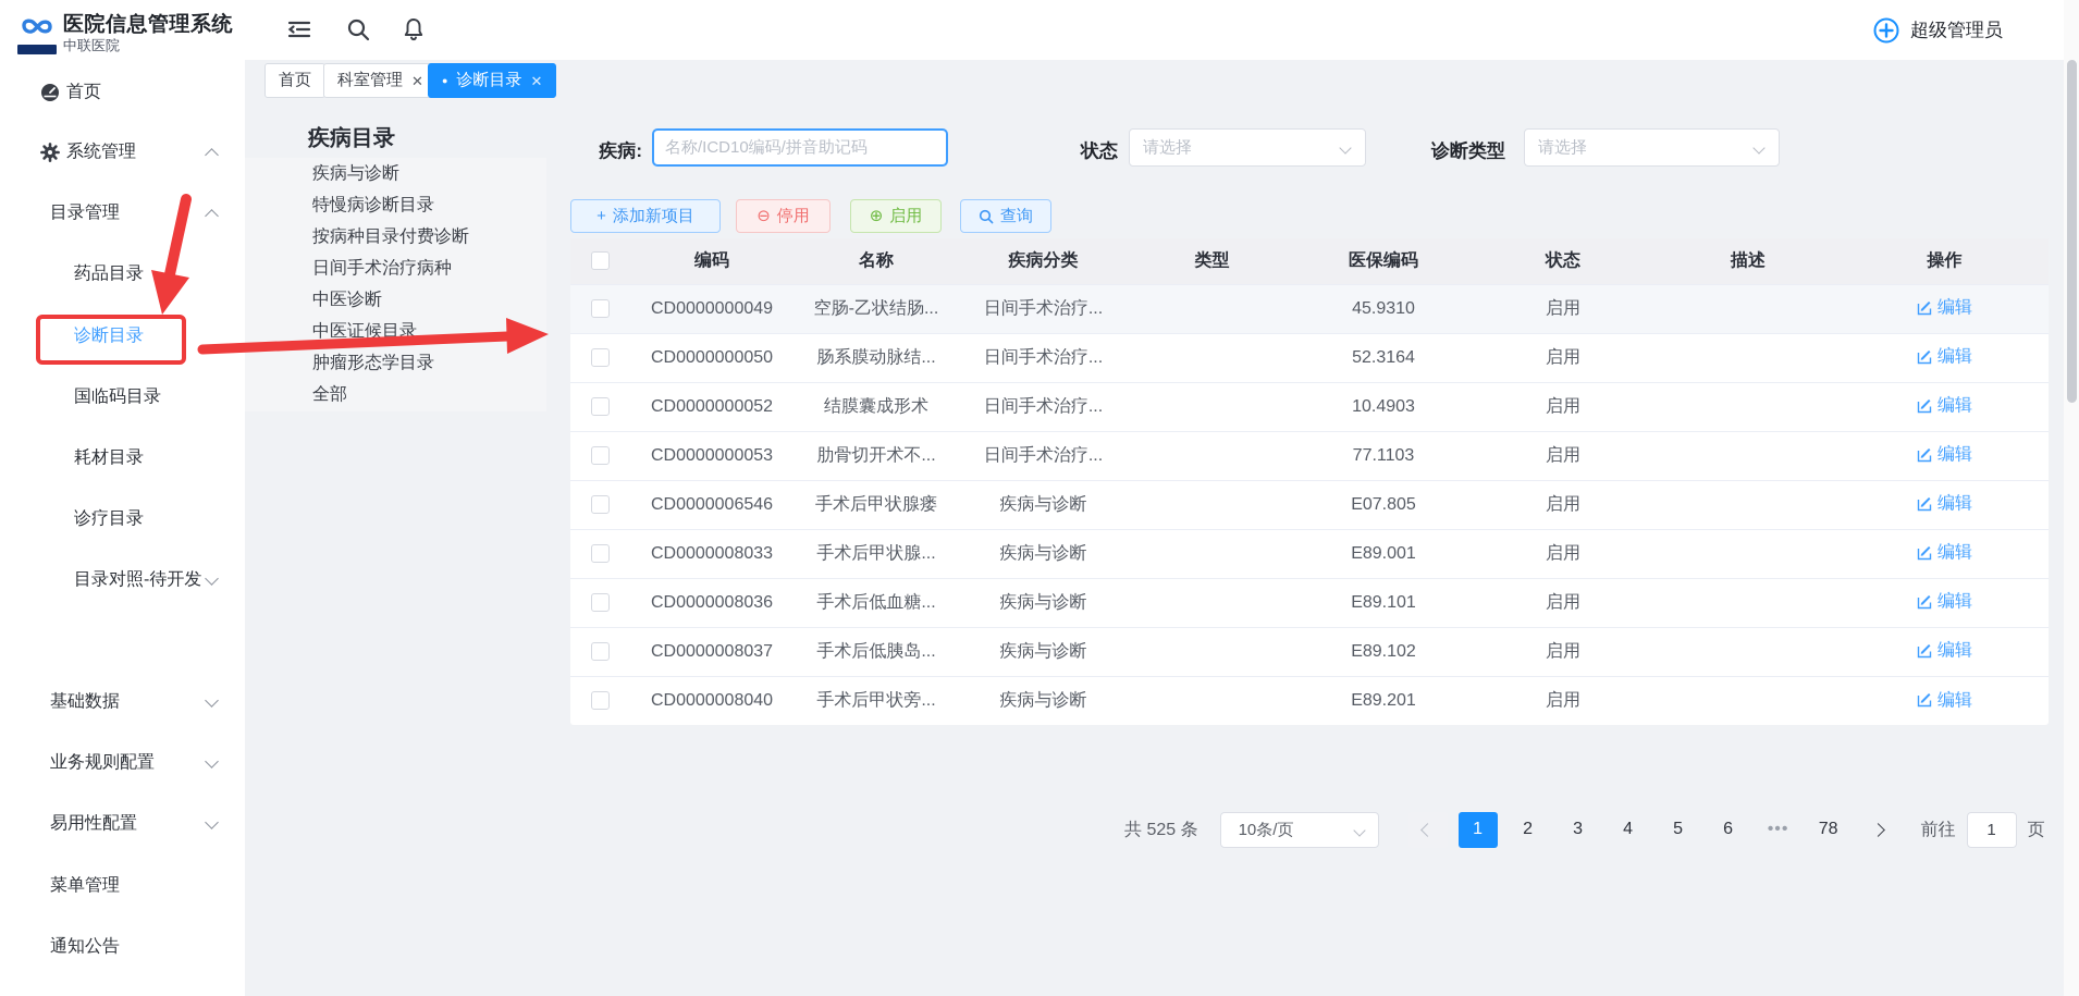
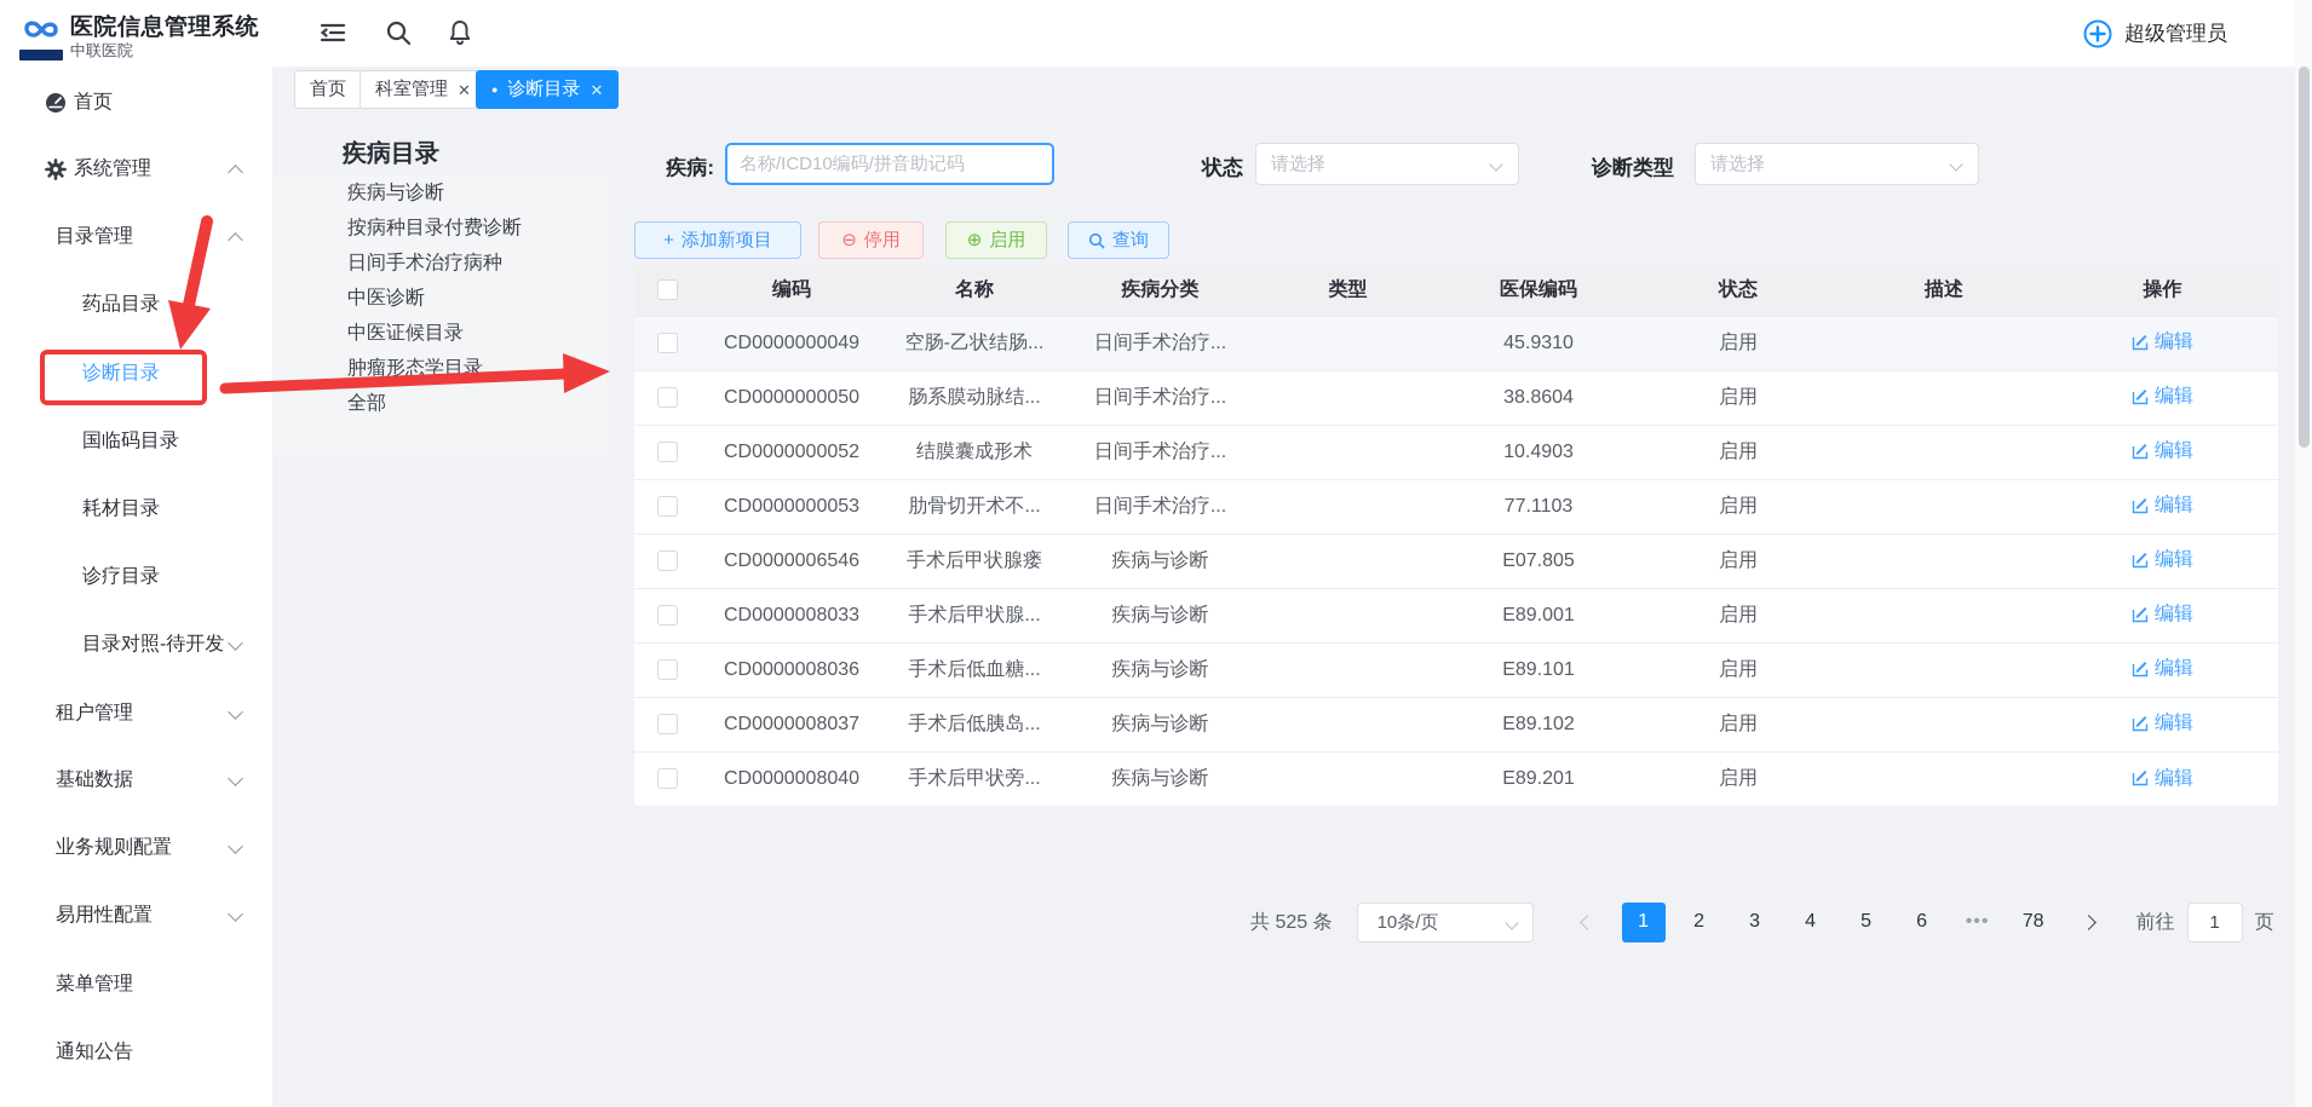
  医院信息管理系统
  中联医院
  首页
  系统管理
  目录管理
  药品目录
  诊断目录
  国临码目录
  耗材目录
  诊疗目录
  目录对照-待开发
+ 租户管理
  基础数据
  业务规则配置
  易用性配置
  菜单管理
  通知公告
  超级管理员
  首页
  科室管理
  ✕
  ●
  诊断目录
  ✕
  疾病目录
  疾病与诊断
- 特慢病诊断目录
  按病种目录付费诊断
  日间手术治疗病种
  中医诊断
  中医证候目录
  肿瘤形态学目录
  全部
  疾病:
  名称/ICD10编码/拼音助记码
  状态
  请选择
  诊断类型
  请选择
  +
  添加新项目
  ⊖
  停用
  ⊕
  启用
  查询
  	编码	名称	疾病分类	类型	医保编码	状态	描述	操作
  	CD0000000049	空肠-乙状结肠...	日间手术治疗...		45.9310	启用		编辑
- 	CD0000000050	肠系膜动脉结...	日间手术治疗...		52.3164	启用		编辑
+ 	CD0000000050	肠系膜动脉结...	日间手术治疗...		38.8604	启用		编辑
  	CD0000000052	结膜囊成形术	日间手术治疗...		10.4903	启用		编辑
  	CD0000000053	肋骨切开术不...	日间手术治疗...		77.1103	启用		编辑
  	CD0000006546	手术后甲状腺瘘	疾病与诊断		E07.805	启用		编辑
  	CD0000008033	手术后甲状腺...	疾病与诊断		E89.001	启用		编辑
  	CD0000008036	手术后低血糖...	疾病与诊断		E89.101	启用		编辑
  	CD0000008037	手术后低胰岛...	疾病与诊断		E89.102	启用		编辑
  	CD0000008040	手术后甲状旁...	疾病与诊断		E89.201	启用		编辑
  共 525 条
  10条/页
  1
  2
  3
  4
  5
  6
  •••
  78
  前往
  1
  页
